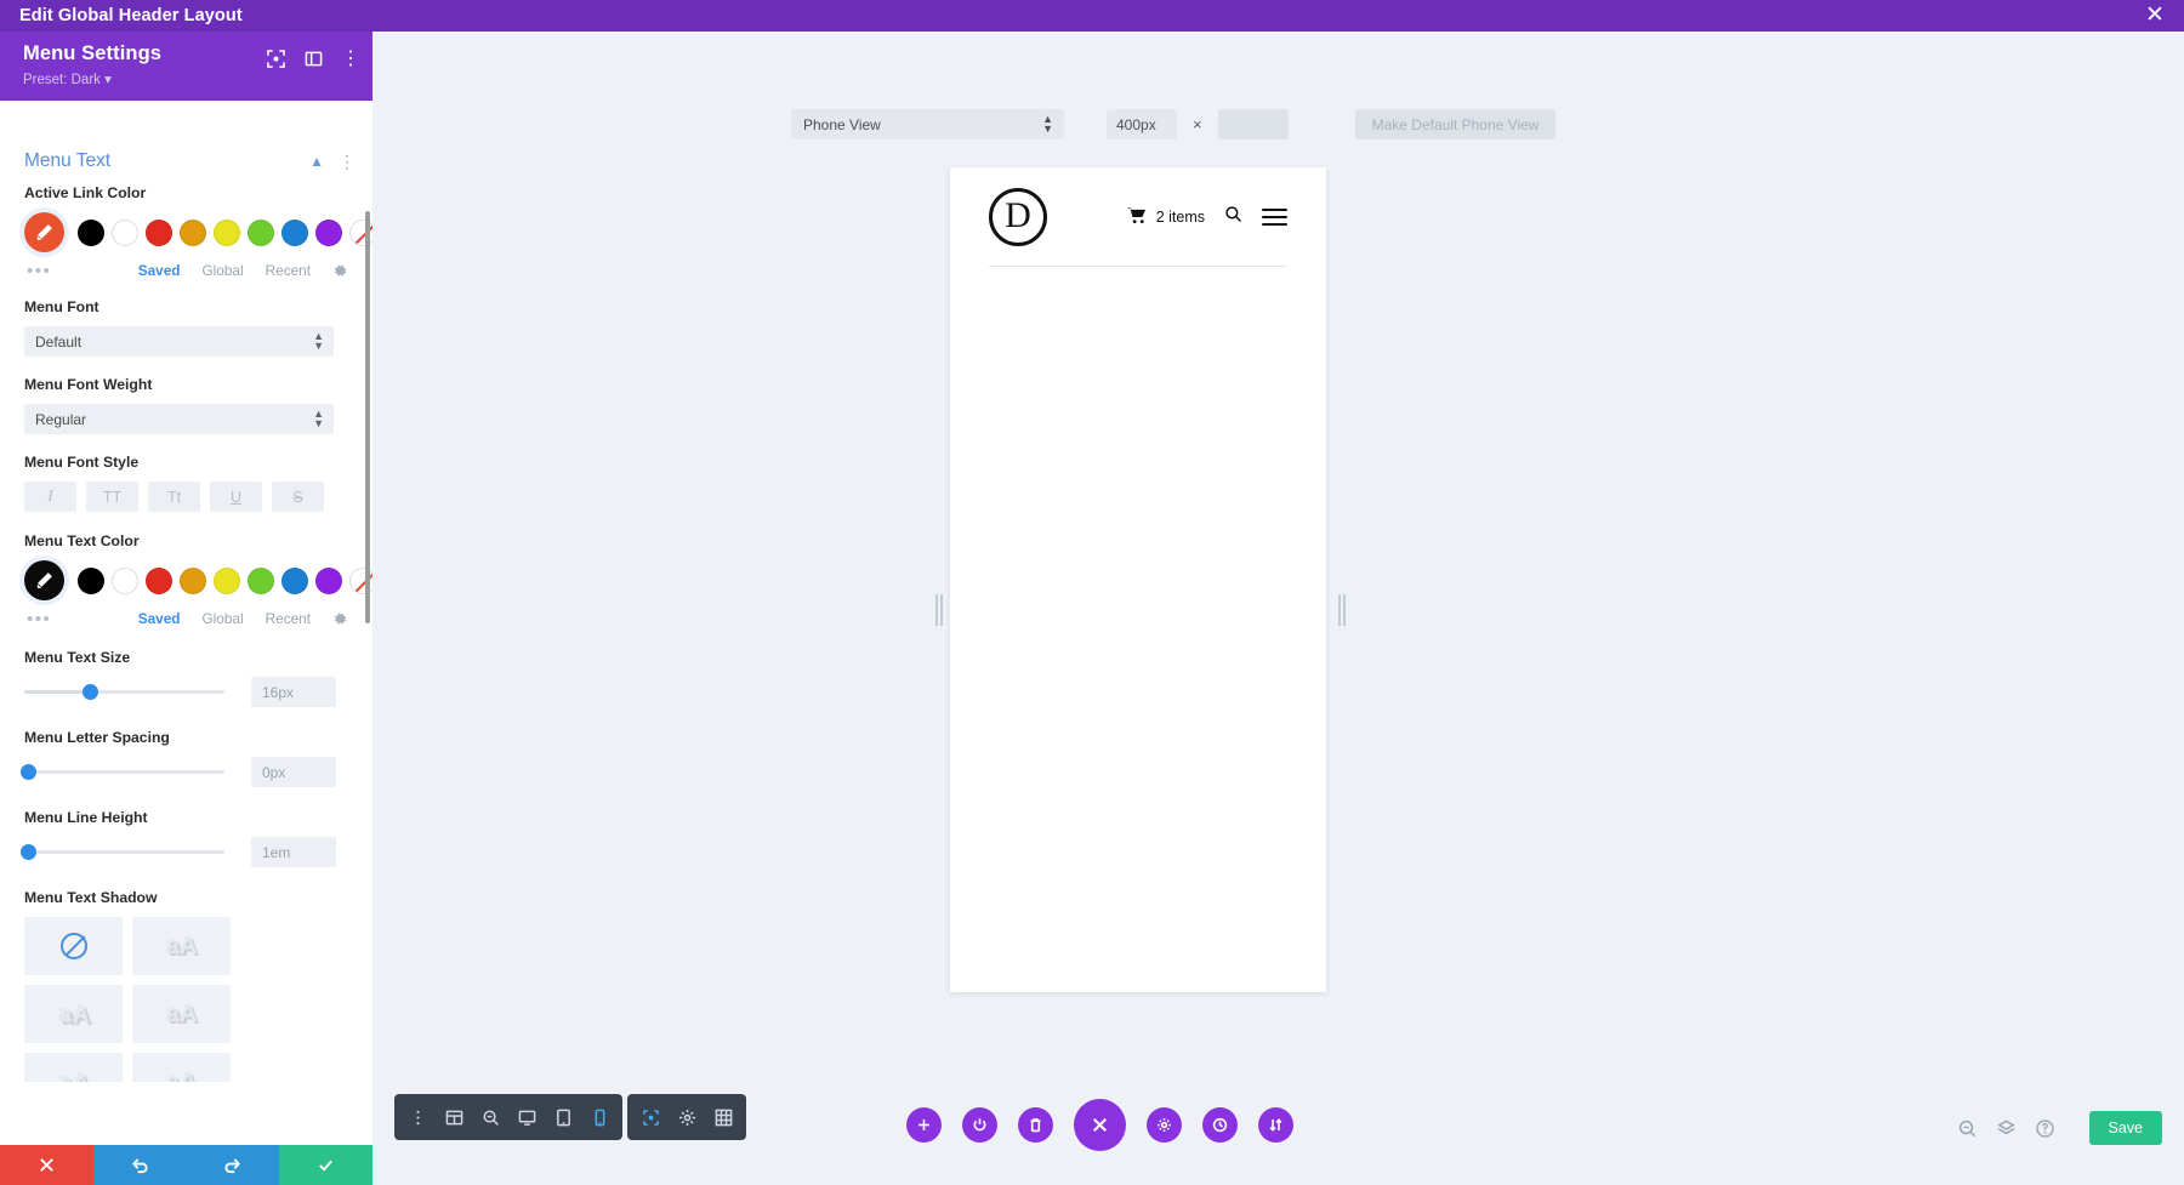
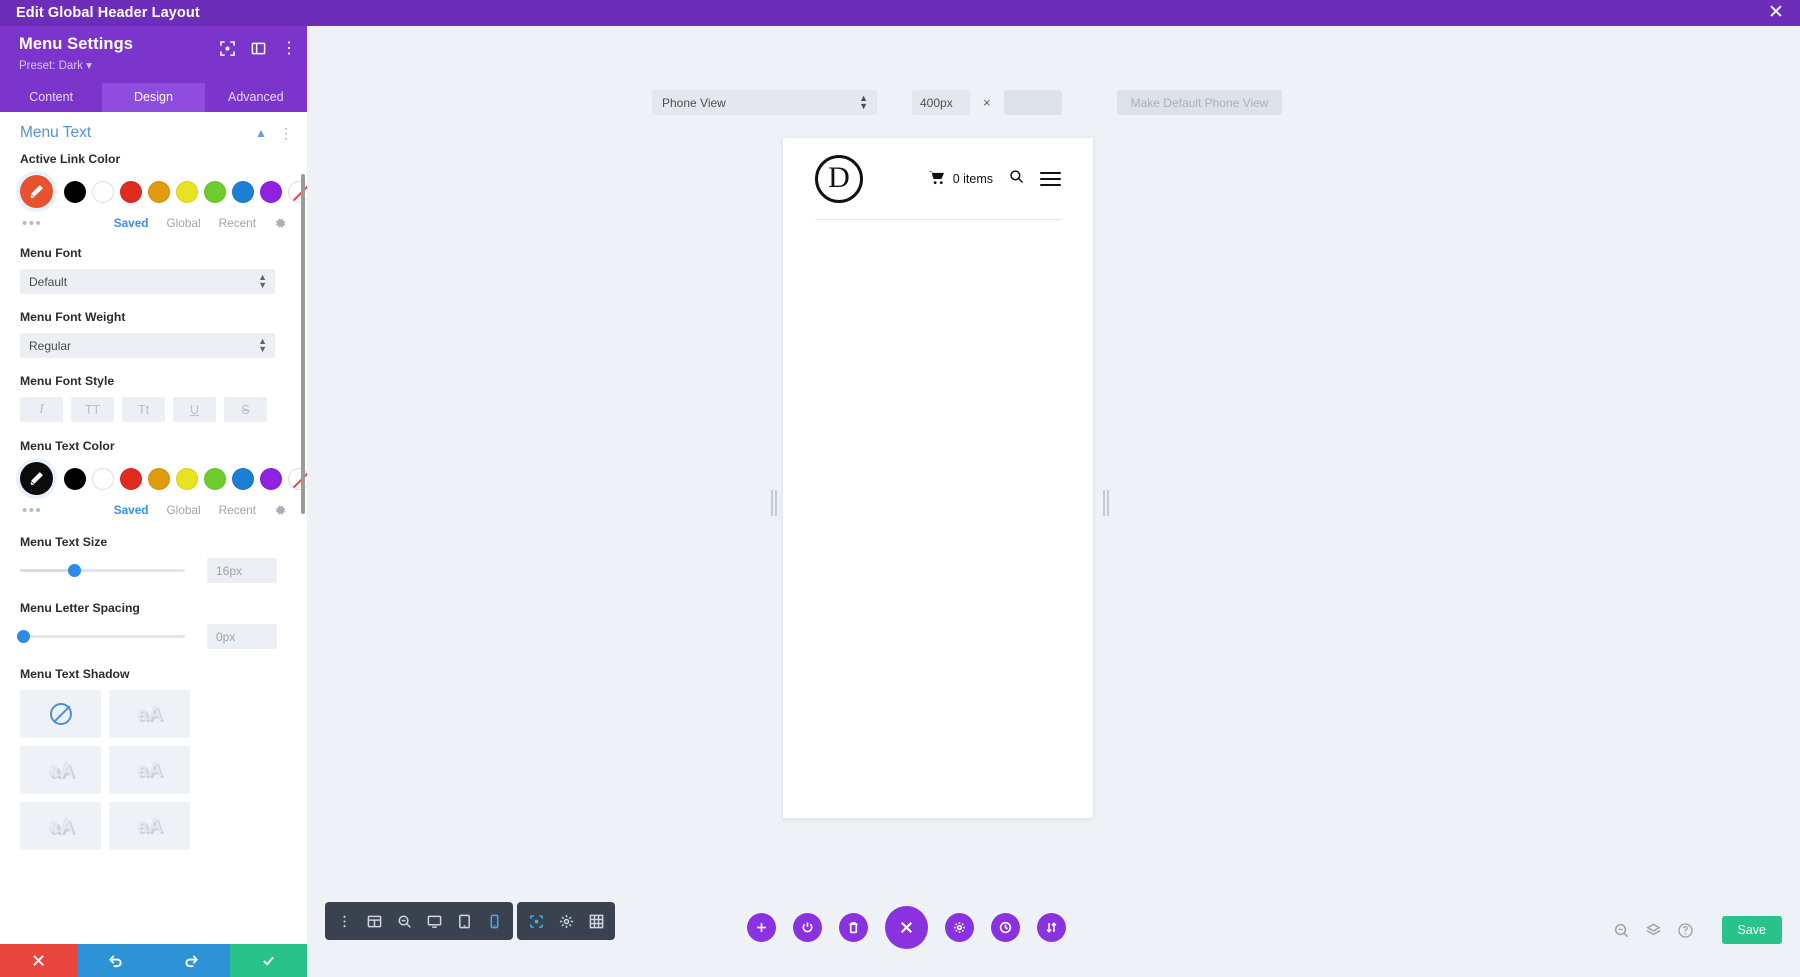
  Edit Global Header Layout
  ✕
  Menu Settings
  Preset: Dark ▾
  ⋮
+ Content
+ Design
+ Advanced
  Menu Text
  ▲
  ⋮
  Active Link Color
  •••
  Saved
  Global
  Recent
  Menu Font
  Default
  ▲
  ▼
  Menu Font Weight
  Regular
  ▲
  ▼
  Menu Font Style
  I
  TT
  Tt
  U
  S
  Menu Text Color
  •••
  Saved
  Global
  Recent
  Menu Text Size
  16px
  Menu Letter Spacing
  0px
- Menu Line Height
- 1em
  Menu Text Shadow
  aA
  aA
  aA
  aA
  aA
  Phone View
  ▲
  ▼
  400px
  ×
  Make Default Phone View
  D
- 2 items
+ 0 items
  Save
